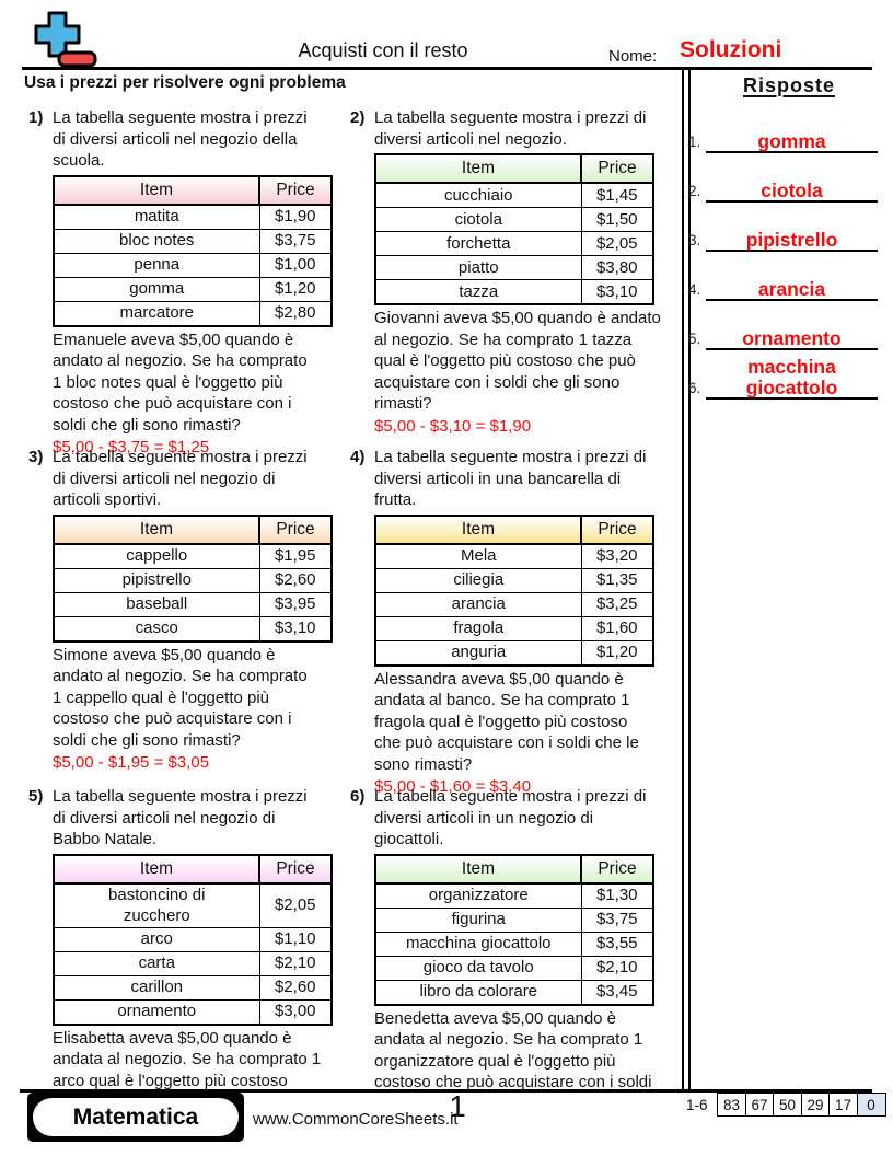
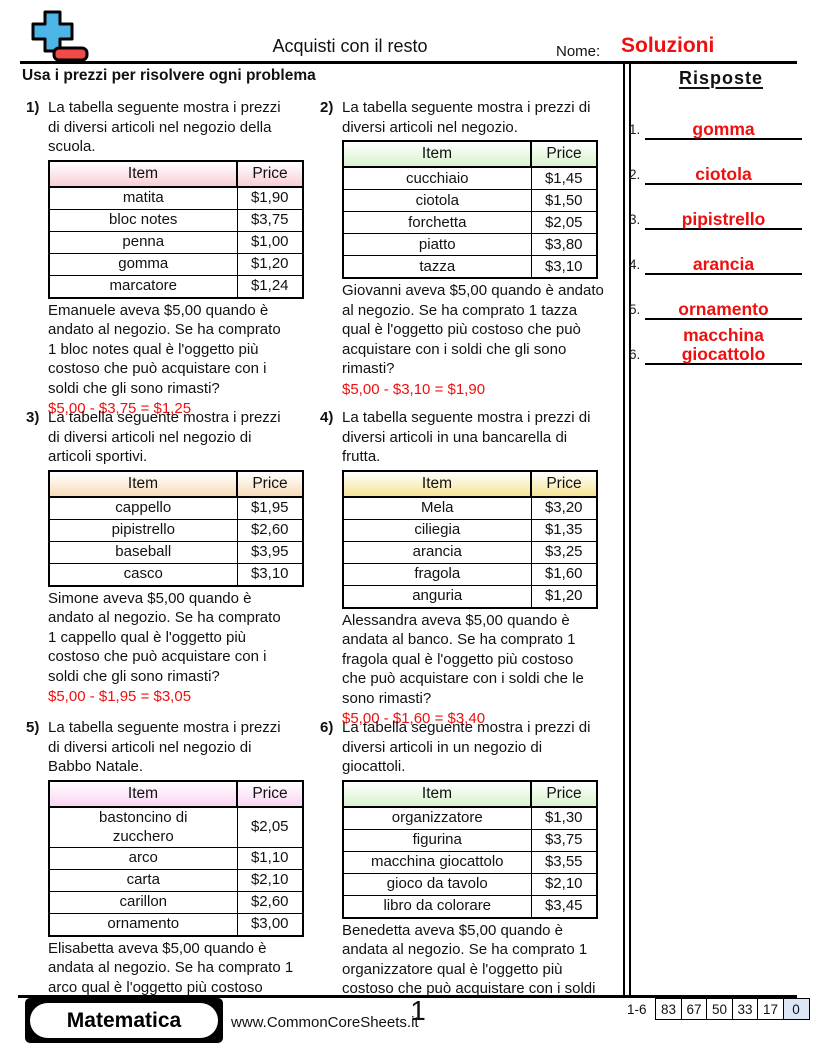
  Acquisti con il resto
  Nome:
  Soluzioni
  Usa i prezzi per risolvere ogni problema
  Risposte
  1.
  gomma
  2.
  ciotola
  3.
  pipistrello
  4.
  arancia
  5.
  ornamento
  6.
  macchina giocattolo
  1)
  La tabella seguente mostra i prezzi
  di diversi articoli nel negozio della
  scuola.
  Item	Price
  matita	$1,90
  bloc notes	$3,75
  penna	$1,00
  gomma	$1,20
- marcatore	$2,80
+ marcatore	$1,24
  Emanuele aveva $5,00 quando è
  andato al negozio. Se ha comprato
  1 bloc notes qual è l'oggetto più
  costoso che può acquistare con i
  soldi che gli sono rimasti?
  $5,00 - $3,75 = $1,25
  2)
  La tabella seguente mostra i prezzi di
  diversi articoli nel negozio.
  Item	Price
  cucchiaio	$1,45
  ciotola	$1,50
  forchetta	$2,05
  piatto	$3,80
  tazza	$3,10
  Giovanni aveva $5,00 quando è andato
  al negozio. Se ha comprato 1 tazza
  qual è l'oggetto più costoso che può
  acquistare con i soldi che gli sono
  rimasti?
  $5,00 - $3,10 = $1,90
  3)
  La tabella seguente mostra i prezzi
  di diversi articoli nel negozio di
  articoli sportivi.
  Item	Price
  cappello	$1,95
  pipistrello	$2,60
  baseball	$3,95
  casco	$3,10
  Simone aveva $5,00 quando è
  andato al negozio. Se ha comprato
  1 cappello qual è l'oggetto più
  costoso che può acquistare con i
  soldi che gli sono rimasti?
  $5,00 - $1,95 = $3,05
  4)
  La tabella seguente mostra i prezzi di
  diversi articoli in una bancarella di
  frutta.
  Item	Price
  Mela	$3,20
  ciliegia	$1,35
  arancia	$3,25
  fragola	$1,60
  anguria	$1,20
  Alessandra aveva $5,00 quando è
  andata al banco. Se ha comprato 1
  fragola qual è l'oggetto più costoso
  che può acquistare con i soldi che le
  sono rimasti?
  $5,00 - $1,60 = $3,40
  5)
  La tabella seguente mostra i prezzi
  di diversi articoli nel negozio di
  Babbo Natale.
  Item	Price
  bastoncino di zucchero	$2,05
  arco	$1,10
  carta	$2,10
  carillon	$2,60
  ornamento	$3,00
  Elisabetta aveva $5,00 quando è
  andata al negozio. Se ha comprato 1
  arco qual è l'oggetto più costoso
  6)
  La tabella seguente mostra i prezzi di
  diversi articoli in un negozio di
  giocattoli.
  Item	Price
  organizzatore	$1,30
  figurina	$3,75
  macchina giocattolo	$3,55
  gioco da tavolo	$2,10
  libro da colorare	$3,45
  Benedetta aveva $5,00 quando è
  andata al negozio. Se ha comprato 1
  organizzatore qual è l'oggetto più
  costoso che può acquistare con i soldi
  Matematica
  www.CommonCoreSheets.it
  1
  1-6
  83
  67
  50
- 29
+ 33
  17
  0
